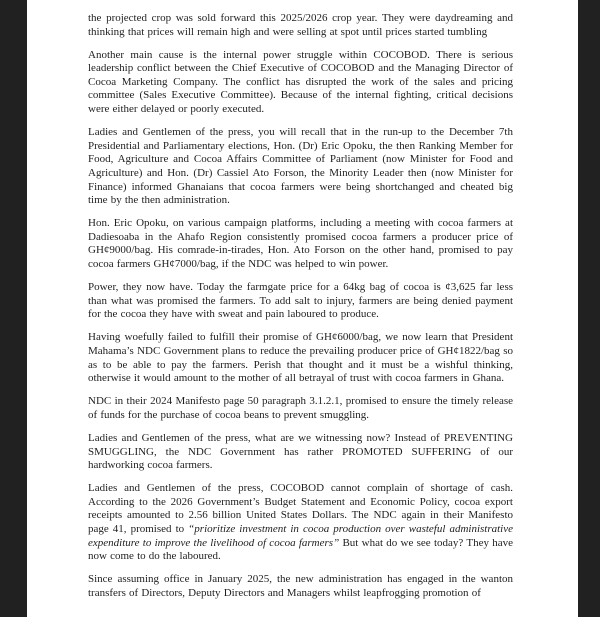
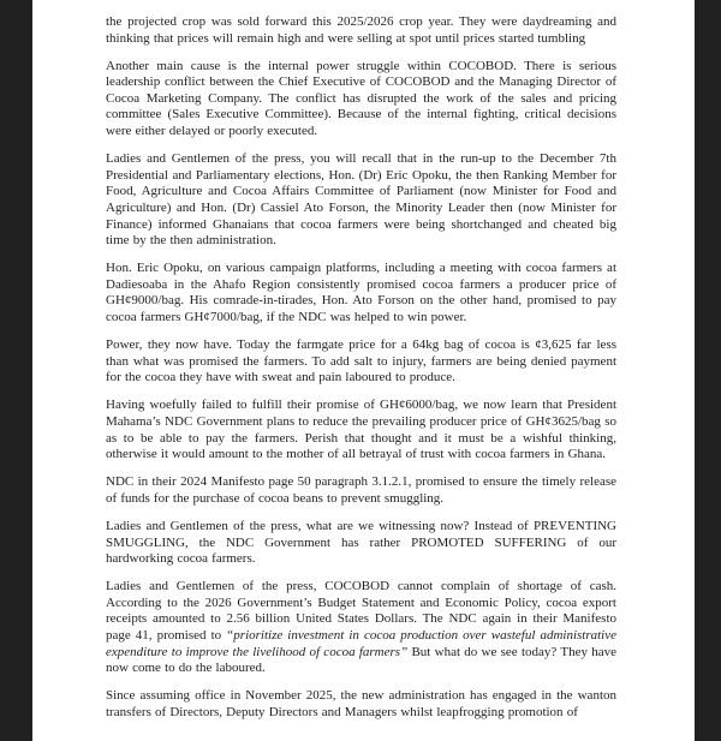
  the projected crop was sold forward this 2025/2026 crop year. They were daydreaming and thinking that prices will remain high and were selling at spot until prices started tumbling
  Another main cause is the internal power struggle within COCOBOD. There is serious leadership conflict between the Chief Executive of COCOBOD and the Managing Director of Cocoa Marketing Company. The conflict has disrupted the work of the sales and pricing committee (Sales Executive Committee). Because of the internal fighting, critical decisions were either delayed or poorly executed.
  Ladies and Gentlemen of the press, you will recall that in the run-up to the December 7th Presidential and Parliamentary elections, Hon. (Dr) Eric Opoku, the then Ranking Member for Food, Agriculture and Cocoa Affairs Committee of Parliament (now Minister for Food and Agriculture) and Hon. (Dr) Cassiel Ato Forson, the Minority Leader then (now Minister for Finance) informed Ghanaians that cocoa farmers were being shortchanged and cheated big time by the then administration.
  Hon. Eric Opoku, on various campaign platforms, including a meeting with cocoa farmers at Dadiesoaba in the Ahafo Region consistently promised cocoa farmers a producer price of GH¢9000/bag. His comrade-in-tirades, Hon. Ato Forson on the other hand, promised to pay cocoa farmers GH¢7000/bag, if the NDC was helped to win power.
  Power, they now have. Today the farmgate price for a 64kg bag of cocoa is ¢3,625 far less than what was promised the farmers. To add salt to injury, farmers are being denied payment for the cocoa they have with sweat and pain laboured to produce.
- Having woefully failed to fulfill their promise of GH¢6000/bag, we now learn that President Mahama’s NDC Government plans to reduce the prevailing producer price of GH¢1822/bag so as to be able to pay the farmers. Perish that thought and it must be a wishful thinking, otherwise it would amount to the mother of all betrayal of trust with cocoa farmers in Ghana.
+ Having woefully failed to fulfill their promise of GH¢6000/bag, we now learn that President Mahama’s NDC Government plans to reduce the prevailing producer price of GH¢3625/bag so as to be able to pay the farmers. Perish that thought and it must be a wishful thinking, otherwise it would amount to the mother of all betrayal of trust with cocoa farmers in Ghana.
  NDC in their 2024 Manifesto page 50 paragraph 3.1.2.1, promised to ensure the timely release of funds for the purchase of cocoa beans to prevent smuggling.
  Ladies and Gentlemen of the press, what are we witnessing now? Instead of PREVENTING SMUGGLING, the NDC Government has rather PROMOTED SUFFERING of our hardworking cocoa farmers.
  Ladies and Gentlemen of the press, COCOBOD cannot complain of shortage of cash. According to the 2026 Government’s Budget Statement and Economic Policy, cocoa export receipts amounted to 2.56 billion United States Dollars. The NDC again in their Manifesto page 41, promised to “prioritize investment in cocoa production over wasteful administrative expenditure to improve the livelihood of cocoa farmers” But what do we see today? They have now come to do the laboured.
- Since assuming office in January 2025, the new administration has engaged in the wanton transfers of Directors, Deputy Directors and Managers whilst leapfrogging promotion of
+ Since assuming office in November 2025, the new administration has engaged in the wanton transfers of Directors, Deputy Directors and Managers whilst leapfrogging promotion of
